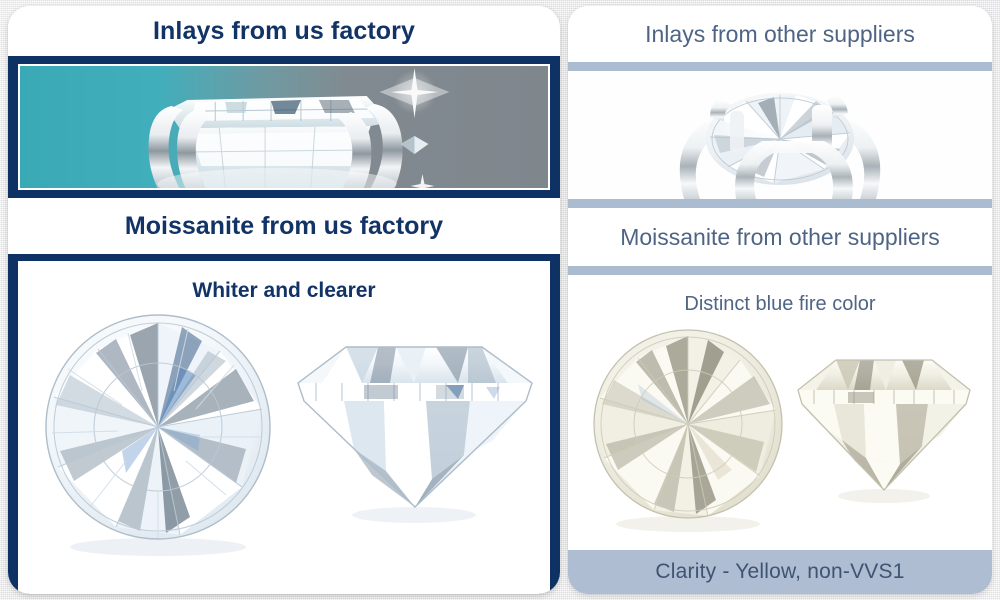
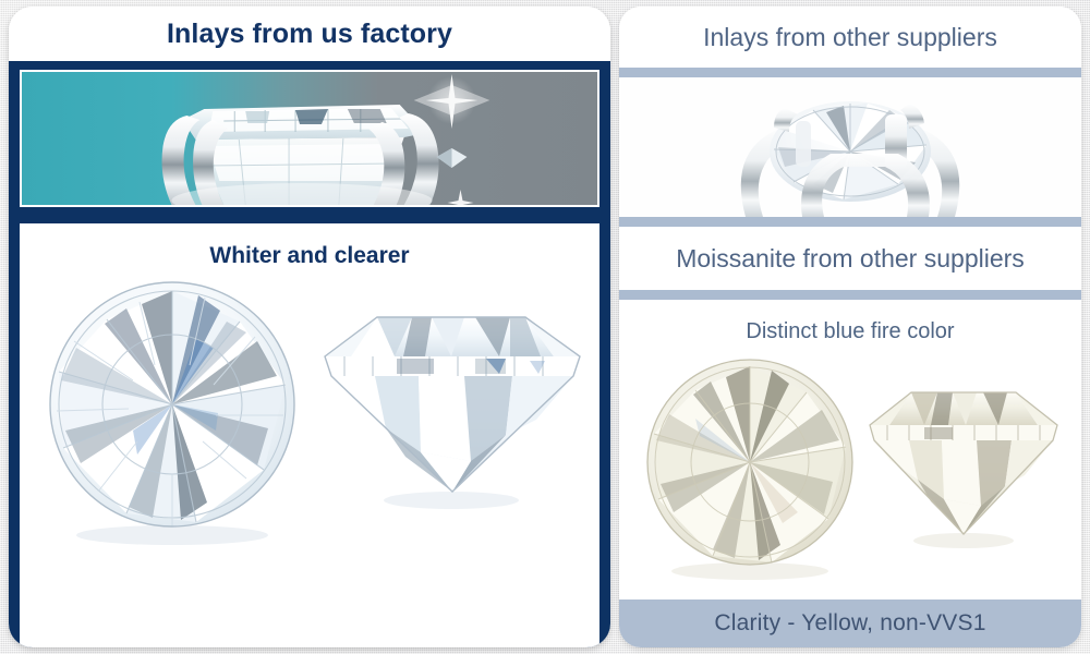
  Inlays from us factory
- Moissanite from us factory
  Whiter and clearer
  Inlays from other suppliers
  Moissanite from other suppliers
  Distinct blue fire color
  Clarity - Yellow, non-VVS1
